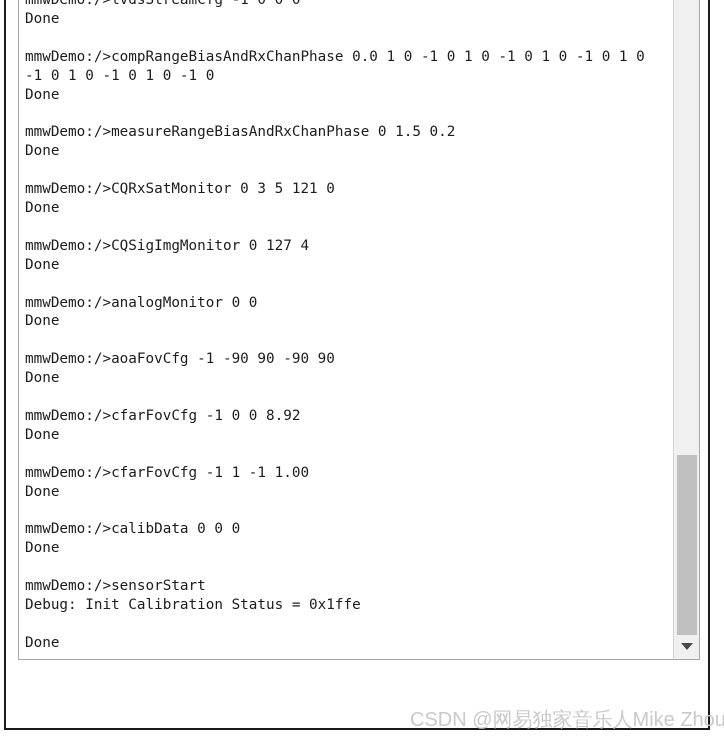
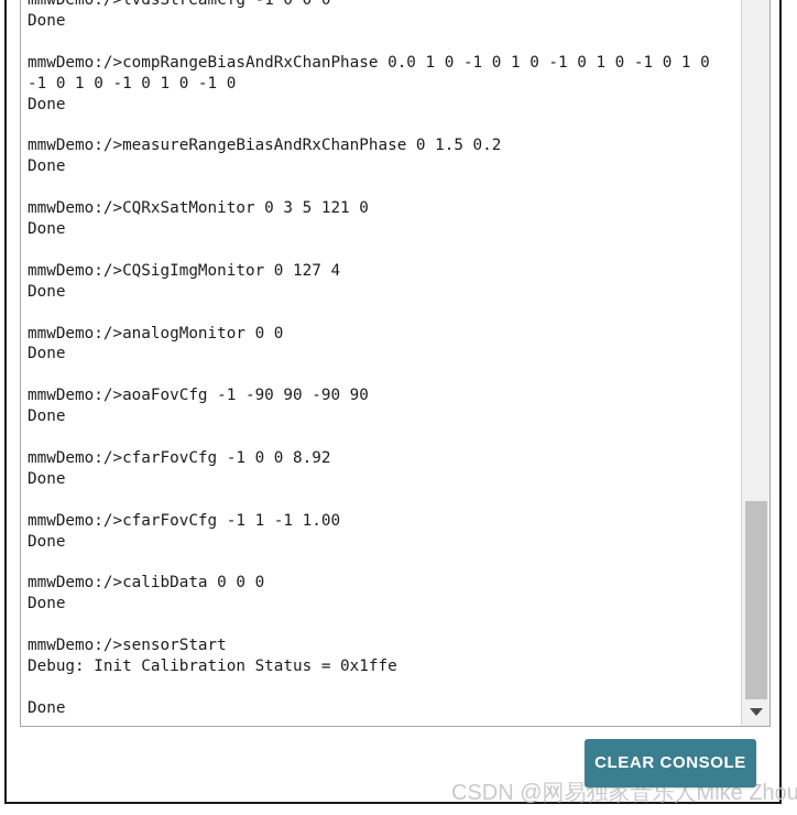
  mmwDemo:/>lvdsStreamCfg -1 0 0 0
  Done
  mmwDemo:/>compRangeBiasAndRxChanPhase 0.0 1 0 -1 0 1 0 -1 0 1 0 -1 0 1 0
  -1 0 1 0 -1 0 1 0 -1 0
  Done
  mmwDemo:/>measureRangeBiasAndRxChanPhase 0 1.5 0.2
  Done
  mmwDemo:/>CQRxSatMonitor 0 3 5 121 0
  Done
  mmwDemo:/>CQSigImgMonitor 0 127 4
  Done
  mmwDemo:/>analogMonitor 0 0
  Done
  mmwDemo:/>aoaFovCfg -1 -90 90 -90 90
  Done
  mmwDemo:/>cfarFovCfg -1 0 0 8.92
  Done
  mmwDemo:/>cfarFovCfg -1 1 -1 1.00
  Done
  mmwDemo:/>calibData 0 0 0
  Done
  mmwDemo:/>sensorStart
  Debug: Init Calibration Status = 0x1ffe
  Done
+ CLEAR CONSOLE
  CSDN @网易独家音乐人Mike Zhou
